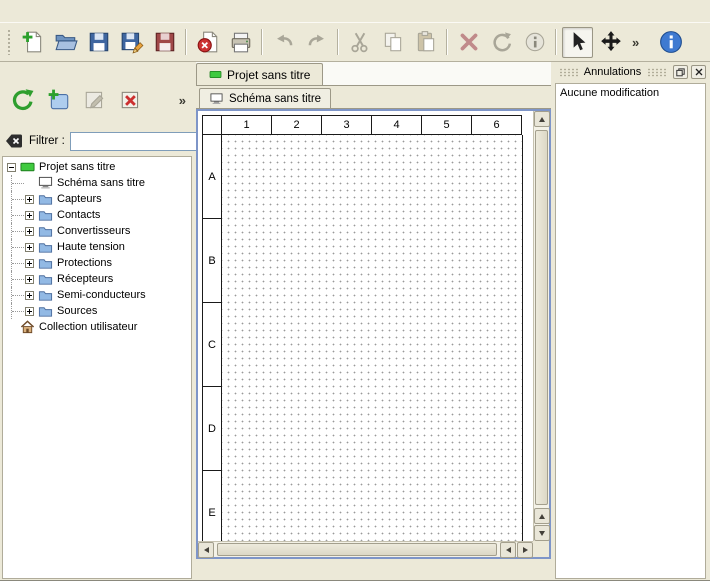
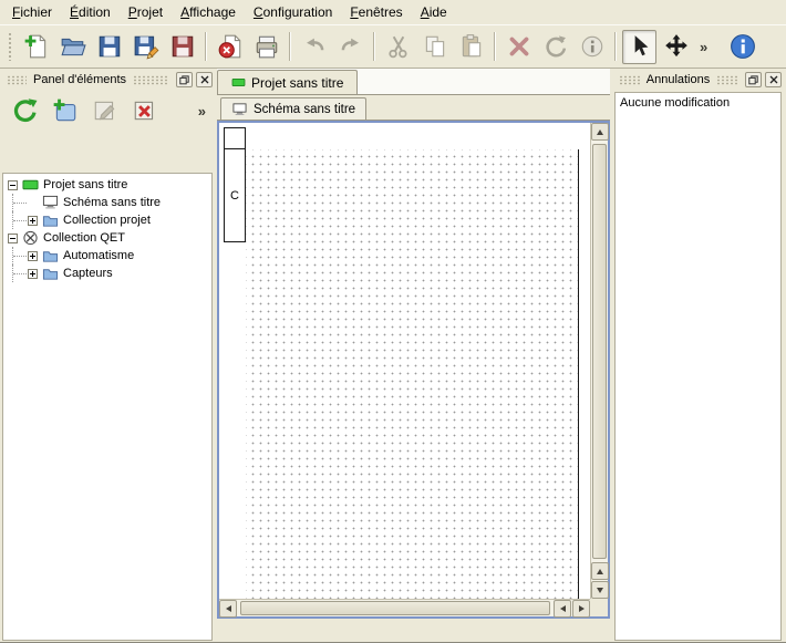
+ Fichier
+ Édition
+ Projet
+ Affichage
+ Configuration
+ Fenêtres
+ Aide
  »
+ Panel d'éléments
  »
- Filtrer :
  Projet sans titre
  Schéma sans titre
+ Collection projet
+ Collection QET
+ Automatisme
  Capteurs
- Contacts
- Convertisseurs
- Haute tension
- Protections
- Récepteurs
- Semi-conducteurs
- Sources
- Collection utilisateur
  Projet sans titre
  Schéma sans titre
- 1
- 2
- 3
- 4
- 5
- 6
- A
- B
  C
- D
- E
  Annulations
  Aucune modification
